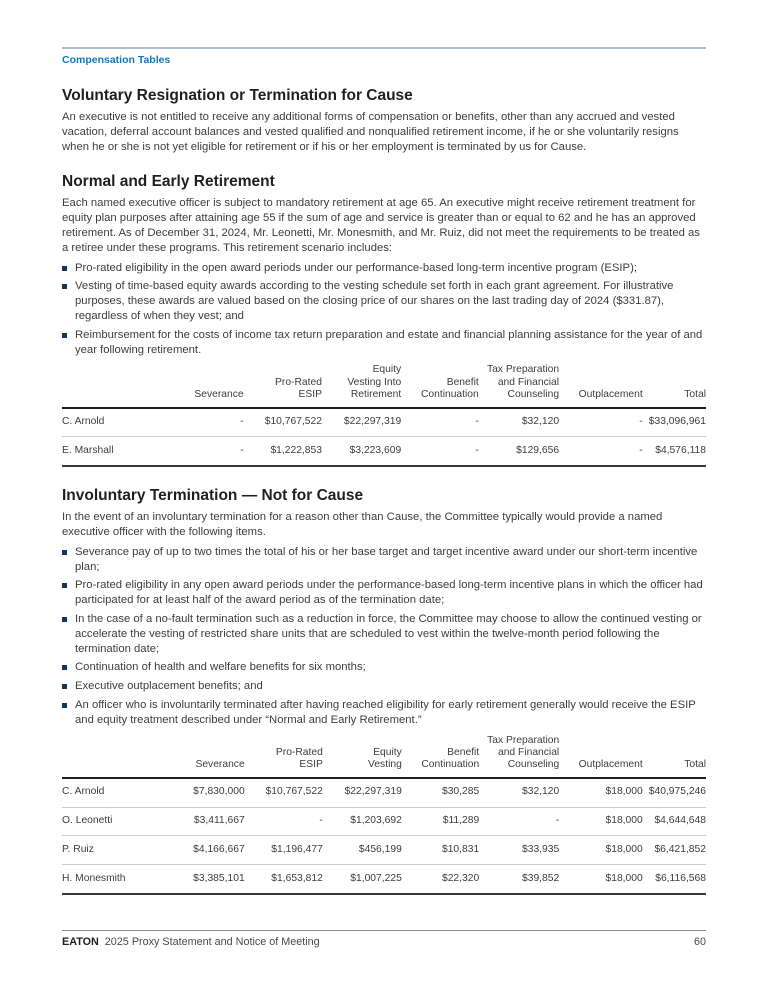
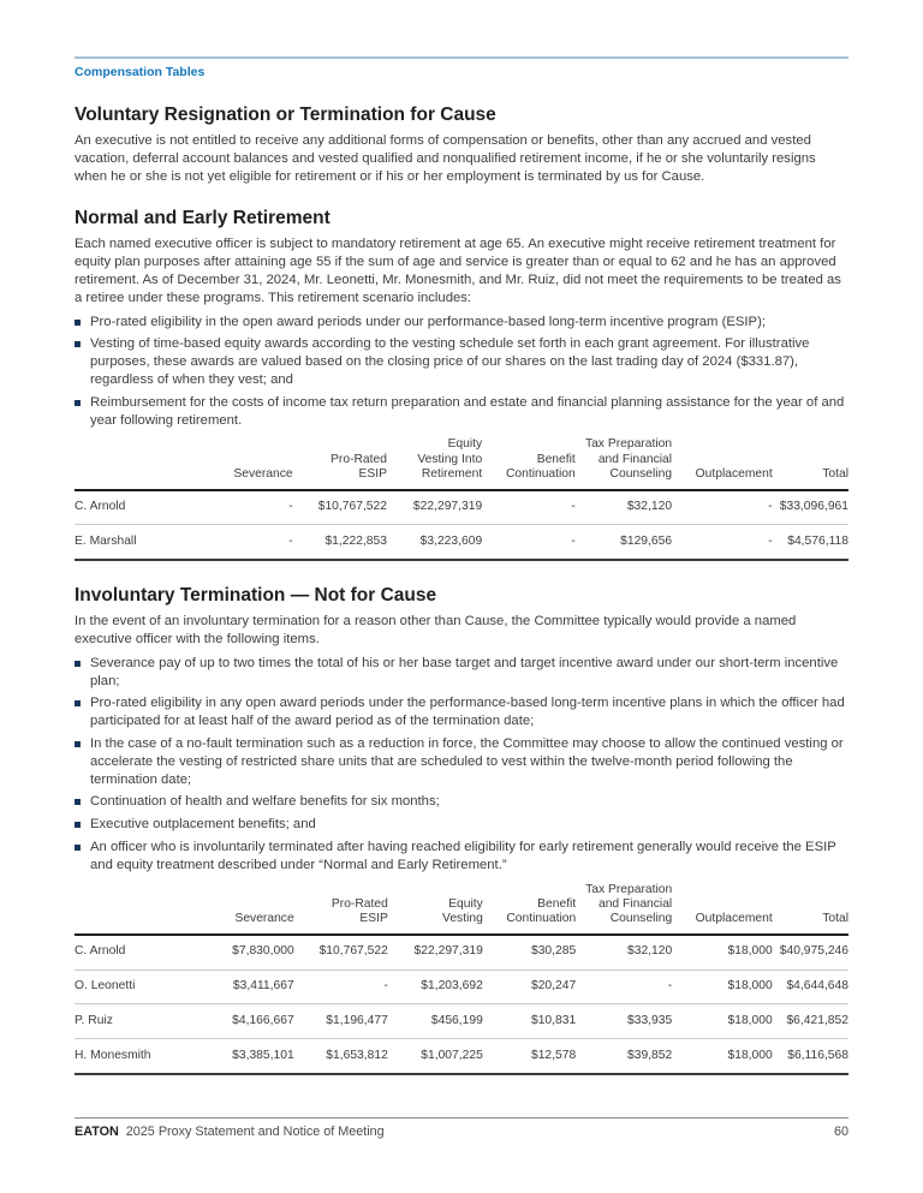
  Compensation Tables
  Voluntary Resignation or Termination for Cause
  An executive is not entitled to receive any additional forms of compensation or benefits, other than any accrued and vested vacation, deferral account balances and vested qualified and nonqualified retirement income, if he or she voluntarily resigns when he or she is not yet eligible for retirement or if his or her employment is terminated by us for Cause.
  Normal and Early Retirement
  Each named executive officer is subject to mandatory retirement at age 65. An executive might receive retirement treatment for equity plan purposes after attaining age 55 if the sum of age and service is greater than or equal to 62 and he has an approved retirement. As of December 31, 2024, Mr. Leonetti, Mr. Monesmith, and Mr. Ruiz, did not meet the requirements to be treated as a retiree under these programs. This retirement scenario includes:
  Pro-rated eligibility in the open award periods under our performance-based long-term incentive program (ESIP);
  Vesting of time-based equity awards according to the vesting schedule set forth in each grant agreement. For illustrative purposes, these awards are valued based on the closing price of our shares on the last trading day of 2024 ($331.87), regardless of when they vest; and
  Reimbursement for the costs of income tax return preparation and estate and financial planning assistance for the year of and year following retirement.
  	Severance	Pro-Rated ESIP	Equity Vesting Into Retirement	Benefit Continuation	Tax Preparation and Financial Counseling	Outplacement	Total
  C. Arnold	-	$10,767,522	$22,297,319	-	$32,120	-	$33,096,961
  E. Marshall	-	$1,222,853	$3,223,609	-	$129,656	-	$4,576,118
  Involuntary Termination — Not for Cause
  In the event of an involuntary termination for a reason other than Cause, the Committee typically would provide a named executive officer with the following items.
  Severance pay of up to two times the total of his or her base target and target incentive award under our short-term incentive plan;
  Pro-rated eligibility in any open award periods under the performance-based long-term incentive plans in which the officer had participated for at least half of the award period as of the termination date;
  In the case of a no-fault termination such as a reduction in force, the Committee may choose to allow the continued vesting or accelerate the vesting of restricted share units that are scheduled to vest within the twelve-month period following the termination date;
  Continuation of health and welfare benefits for six months;
  Executive outplacement benefits; and
  An officer who is involuntarily terminated after having reached eligibility for early retirement generally would receive the ESIP and equity treatment described under “Normal and Early Retirement.”
  	Severance	Pro-Rated ESIP	Equity Vesting	Benefit Continuation	Tax Preparation and Financial Counseling	Outplacement	Total
  C. Arnold	$7,830,000	$10,767,522	$22,297,319	$30,285	$32,120	$18,000	$40,975,246
- O. Leonetti	$3,411,667	-	$1,203,692	$11,289	-	$18,000	$4,644,648
+ O. Leonetti	$3,411,667	-	$1,203,692	$20,247	-	$18,000	$4,644,648
  P. Ruiz	$4,166,667	$1,196,477	$456,199	$10,831	$33,935	$18,000	$6,421,852
- H. Monesmith	$3,385,101	$1,653,812	$1,007,225	$22,320	$39,852	$18,000	$6,116,568
+ H. Monesmith	$3,385,101	$1,653,812	$1,007,225	$12,578	$39,852	$18,000	$6,116,568
  EATON
  2025 Proxy Statement and Notice of Meeting
  60
